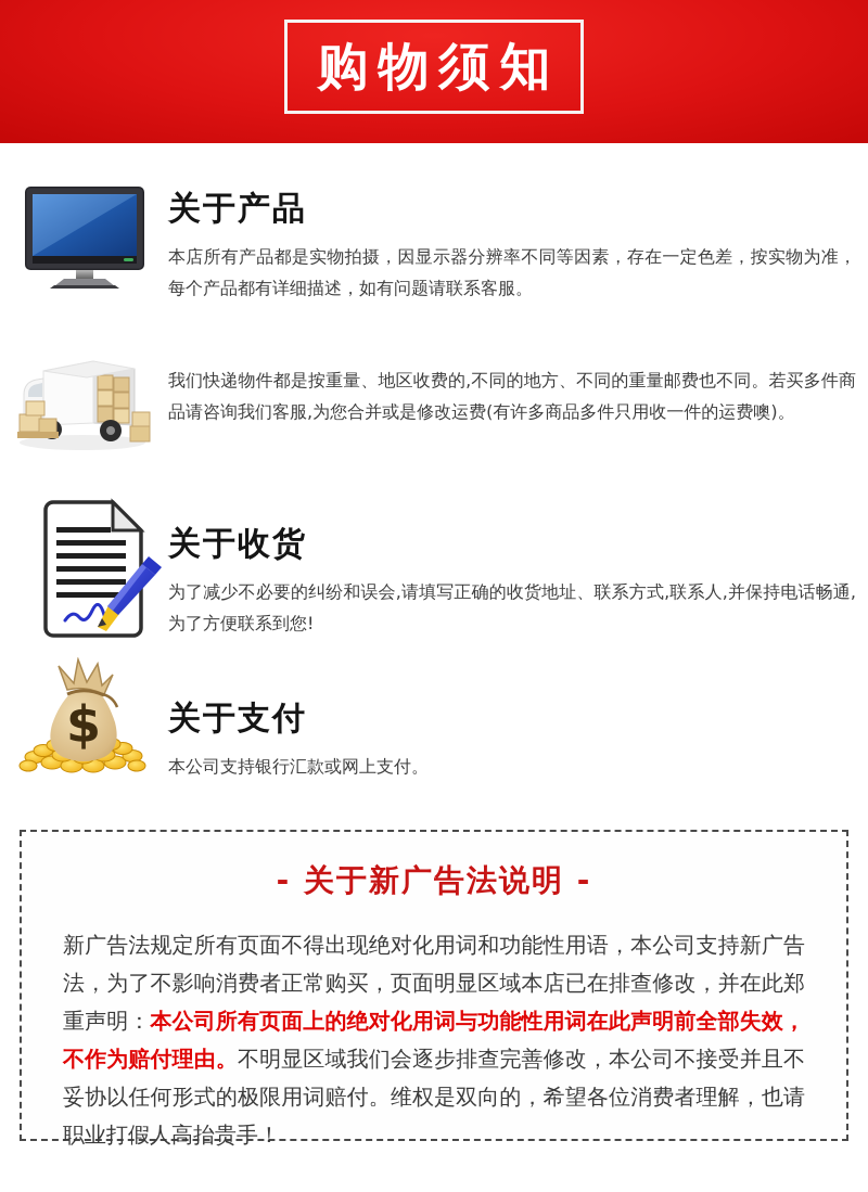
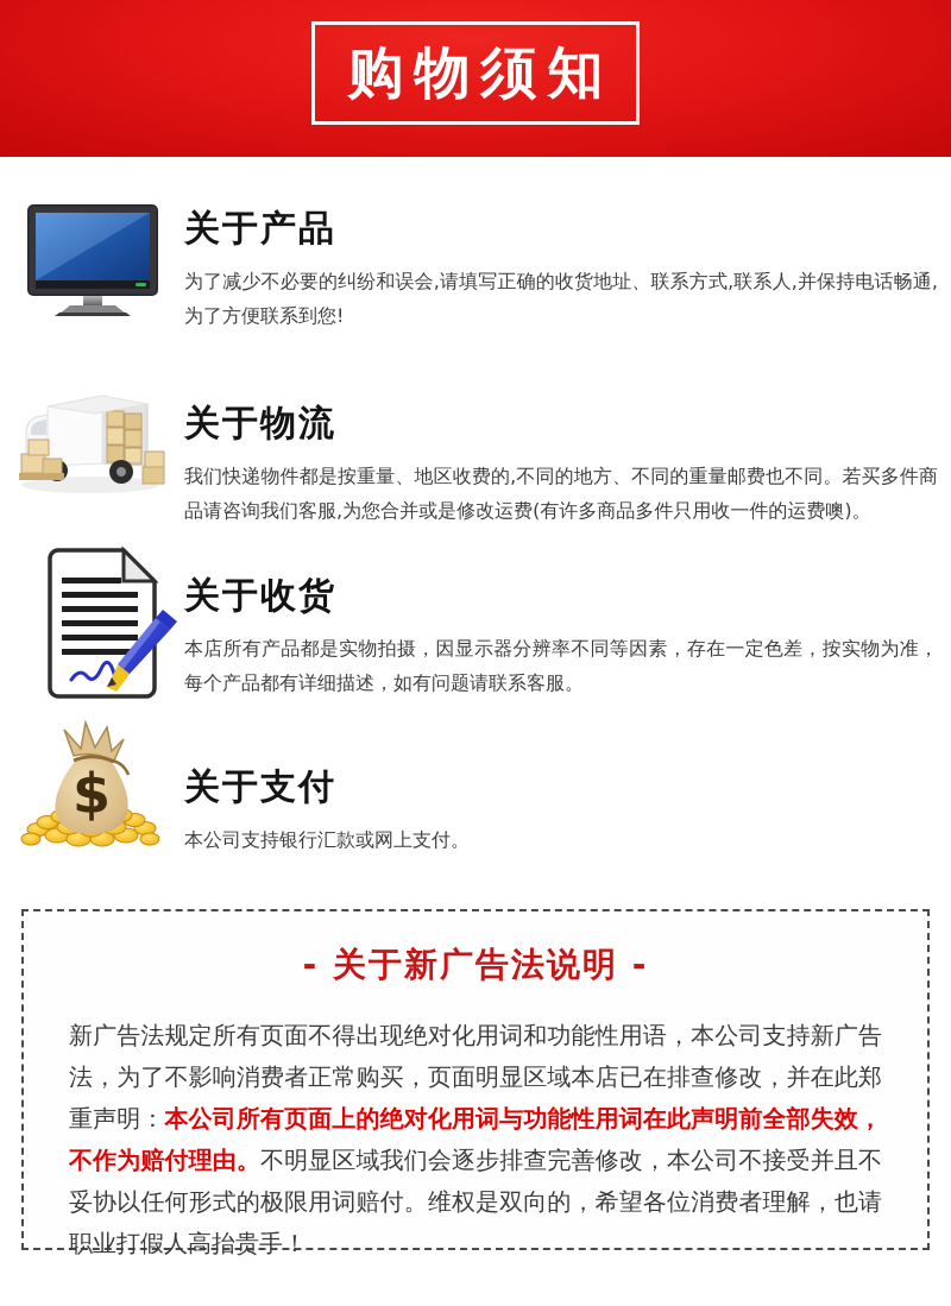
  购物须知
  关于产品
- 本店所有产品都是实物拍摄，因显示器分辨率不同等因素，存在一定色差，按实物为准，每个产品都有详细描述，如有问题请联系客服。
+ 为了减少不必要的纠纷和误会,请填写正确的收货地址、联系方式,联系人,并保持电话畅通,为了方便联系到您!
+ 关于物流
  我们快递物件都是按重量、地区收费的,不同的地方、不同的重量邮费也不同。若买多件商品请咨询我们客服,为您合并或是修改运费(有许多商品多件只用收一件的运费噢)。
  关于收货
- 为了减少不必要的纠纷和误会,请填写正确的收货地址、联系方式,联系人,并保持电话畅通,为了方便联系到您!
+ 本店所有产品都是实物拍摄，因显示器分辨率不同等因素，存在一定色差，按实物为准，每个产品都有详细描述，如有问题请联系客服。
  $
  关于支付
  本公司支持银行汇款或网上支付。
  - 关于新广告法说明 -
  新广告法规定所有页面不得出现绝对化用词和功能性用语，本公司支持新广告法，为了不影响消费者正常购买，页面明显区域本店已在排查修改，并在此郑重声明：本公司所有页面上的绝对化用词与功能性用词在此声明前全部失效，不作为赔付理由。不明显区域我们会逐步排查完善修改，本公司不接受并且不妥协以任何形式的极限用词赔付。维权是双向的，希望各位消费者理解，也请职业打假人高抬贵手！
